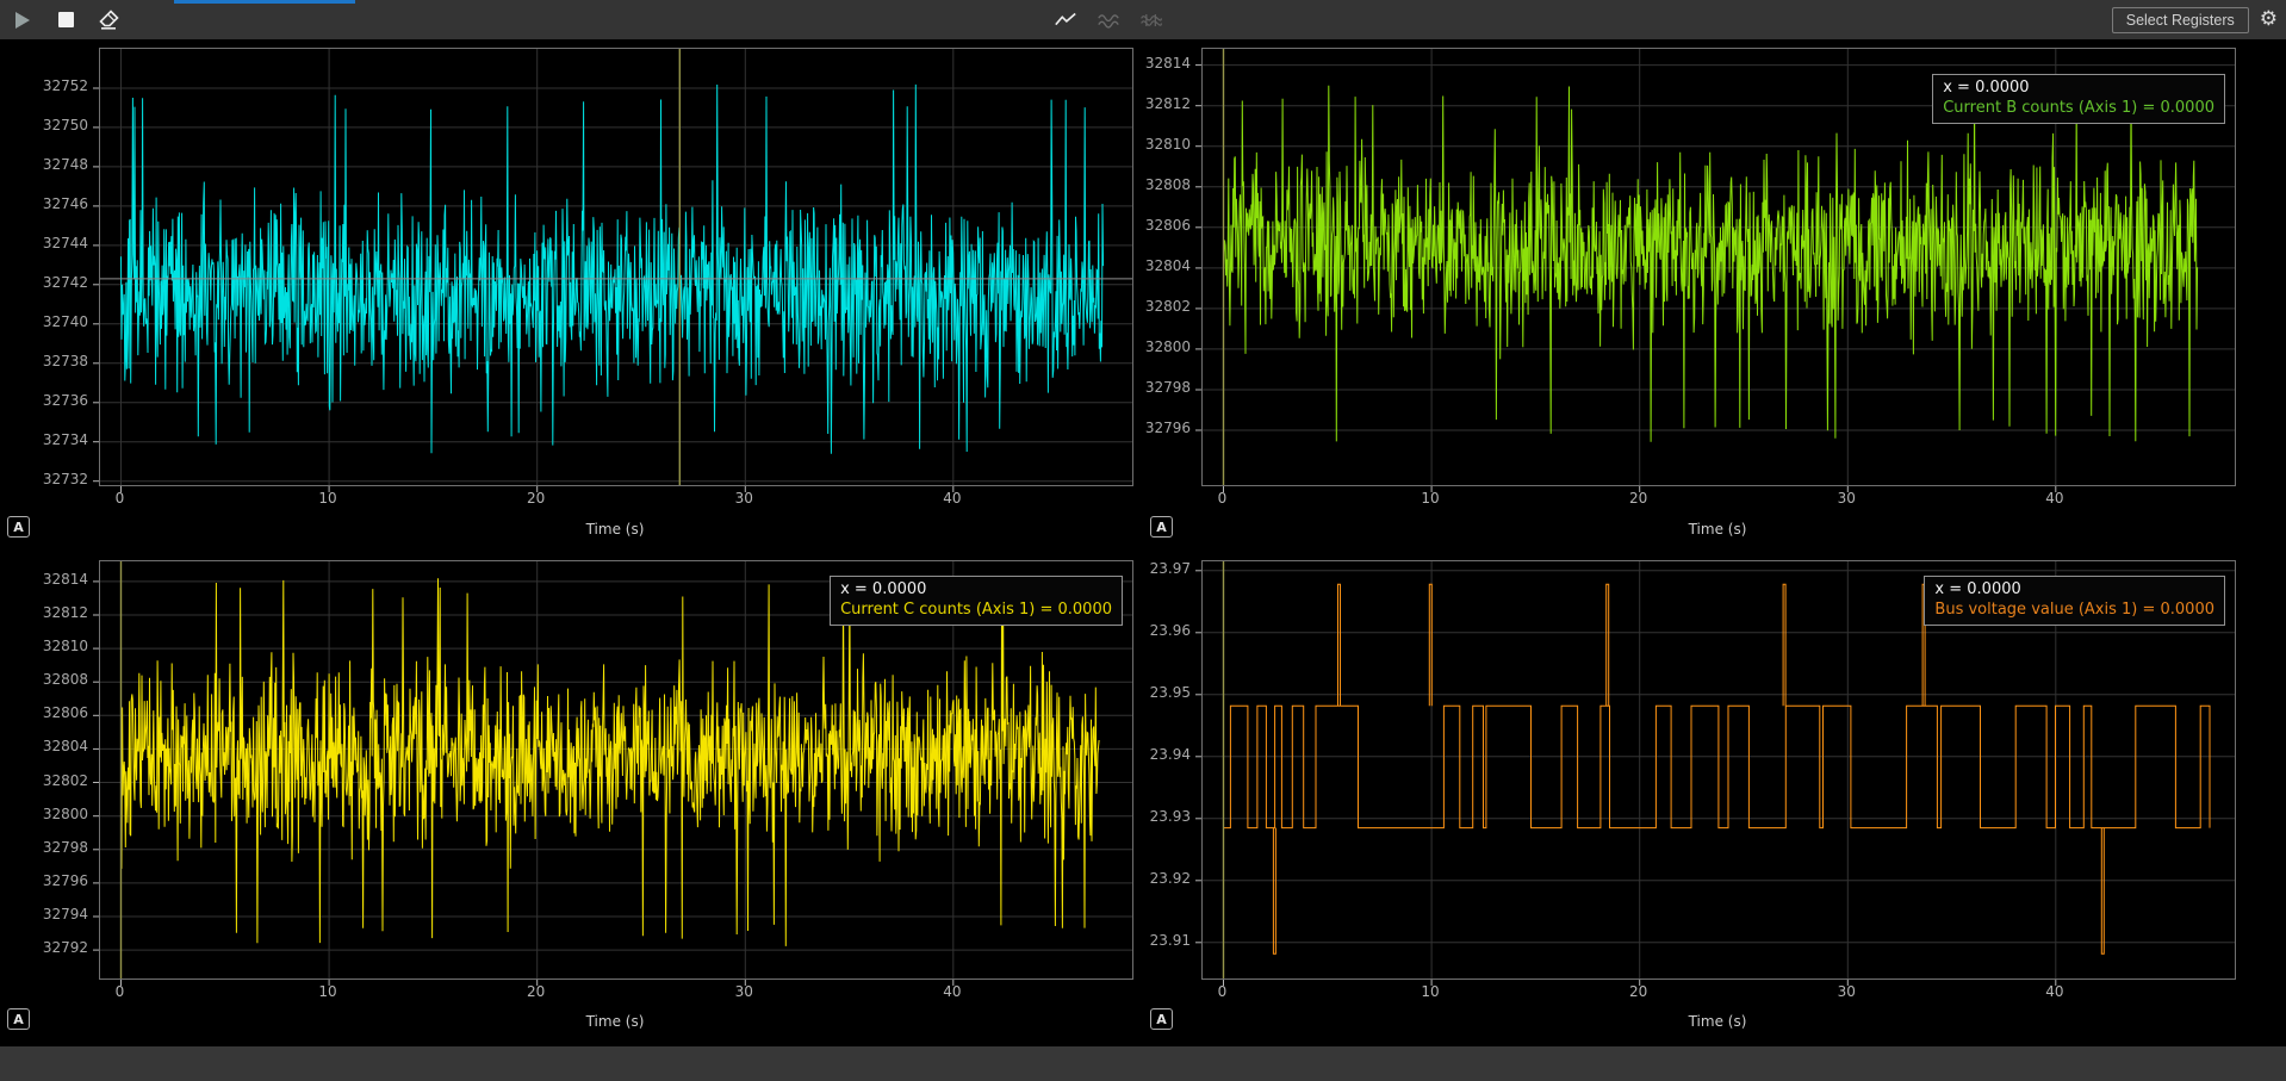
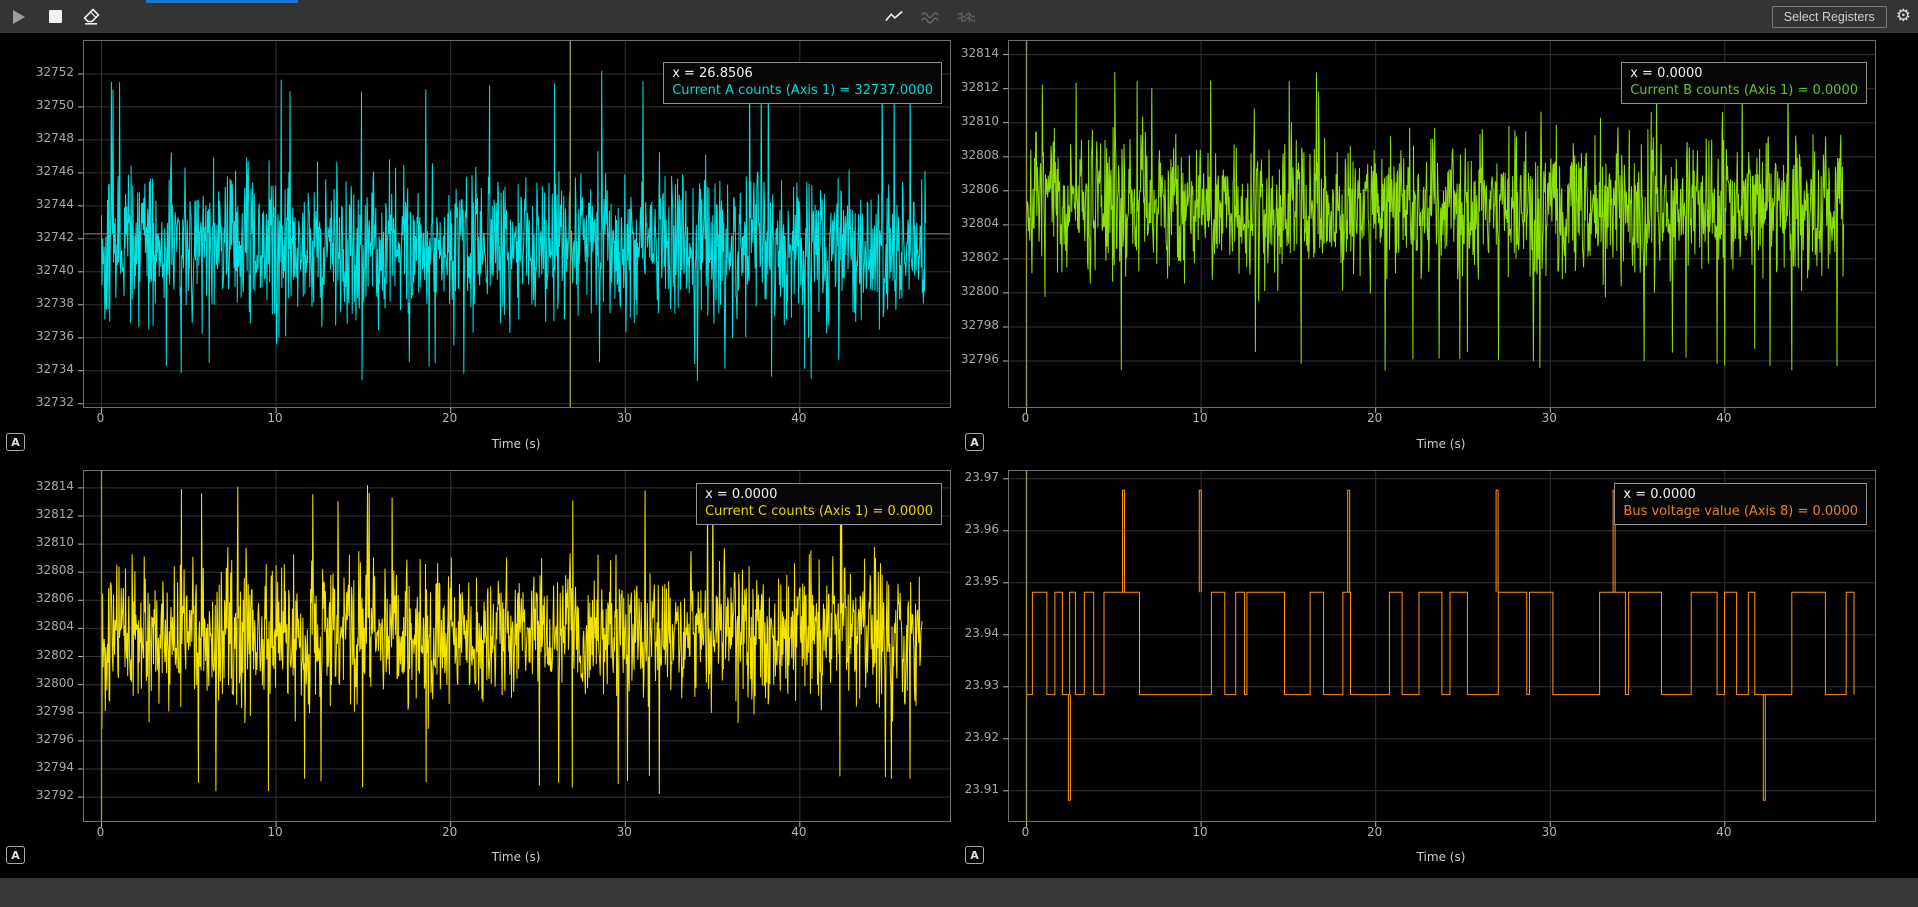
  Select Registers
  ⚙
+ x = 26.8506
+ Current A counts (Axis 1) = 32737.0000
  A
  Time (s)
  32752
  32750
  32748
  32746
  32744
  32742
  32740
  32738
  32736
  32734
  32732
  0
  10
  20
  30
  40
  x = 0.0000
  Current B counts (Axis 1) = 0.0000
  A
  Time (s)
  32814
  32812
  32810
  32808
  32806
  32804
  32802
  32800
  32798
  32796
  0
  10
  20
  30
  40
  x = 0.0000
  Current C counts (Axis 1) = 0.0000
  A
  Time (s)
  32814
  32812
  32810
  32808
  32806
  32804
  32802
  32800
  32798
  32796
  32794
  32792
  0
  10
  20
  30
  40
  x = 0.0000
- Bus voltage value (Axis 1) = 0.0000
+ Bus voltage value (Axis 8) = 0.0000
  A
  Time (s)
  23.97
  23.96
  23.95
  23.94
  23.93
  23.92
  23.91
  0
  10
  20
  30
  40
